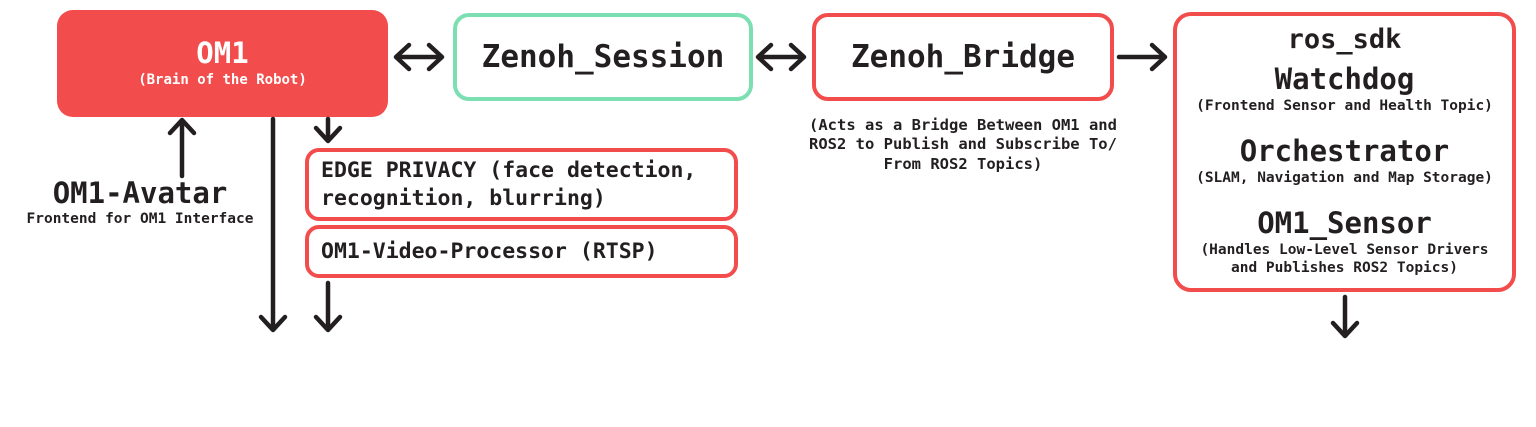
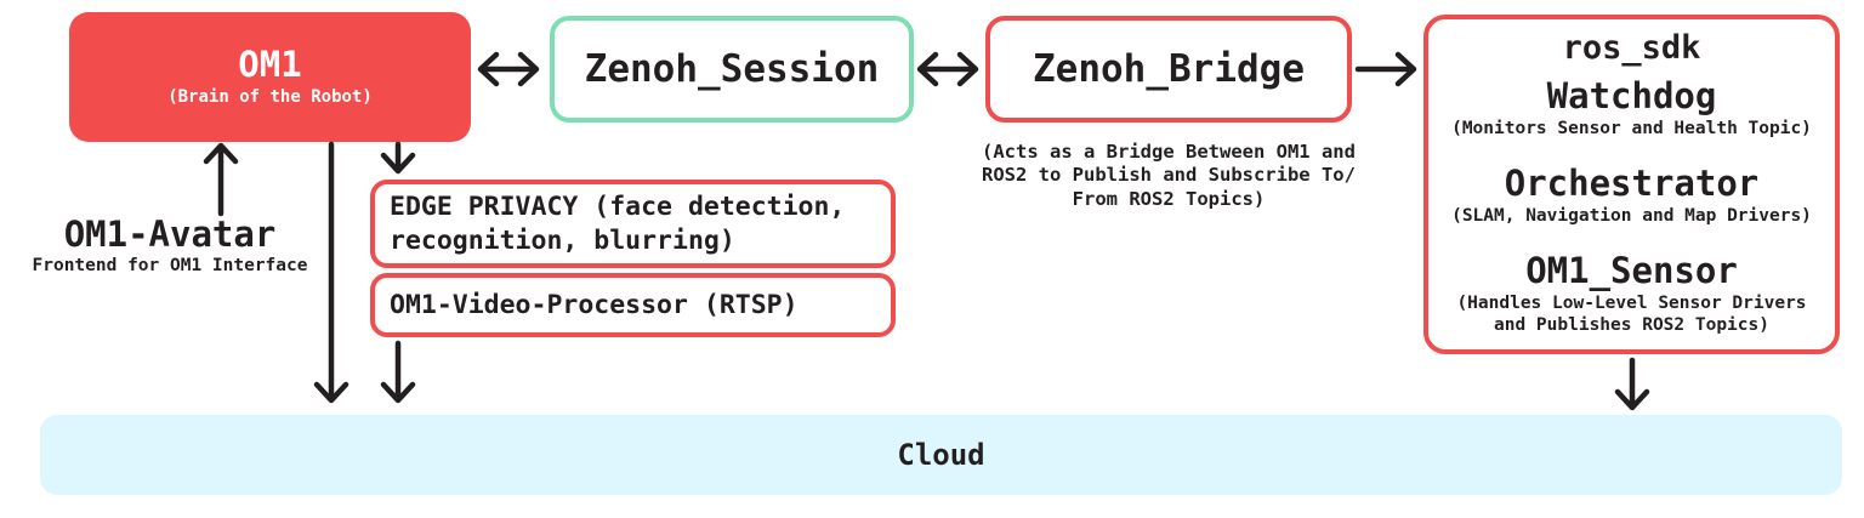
  OM1
  (Brain of the Robot)
  Zenoh_Session
  Zenoh_Bridge
  (Acts as a Bridge Between OM1 and
  ROS2 to Publish and Subscribe To/
  From ROS2 Topics)
  ros_sdk
  Watchdog
- (Frontend Sensor and Health Topic)
+ (Monitors Sensor and Health Topic)
  Orchestrator
- (SLAM, Navigation and Map Storage)
+ (SLAM, Navigation and Map Drivers)
  OM1_Sensor
  (Handles Low-Level Sensor Drivers
  and Publishes ROS2 Topics)
  OM1-Avatar
  Frontend for OM1 Interface
  EDGE PRIVACY (face detection,
  recognition, blurring)
  OM1-Video-Processor (RTSP)
+ Cloud
